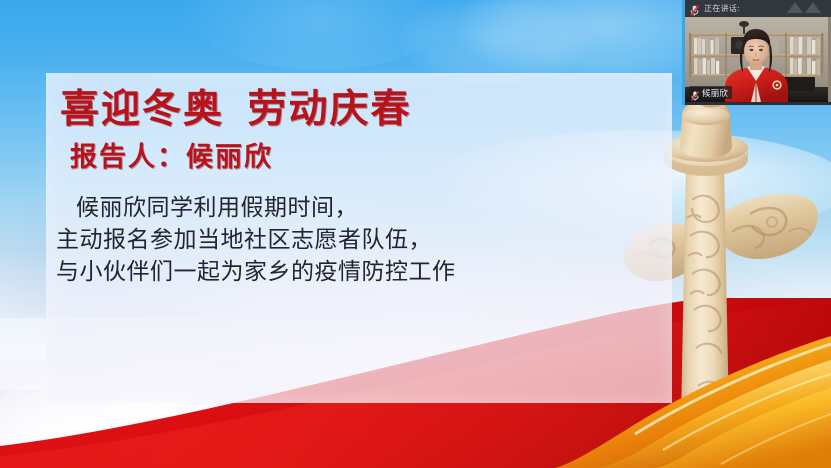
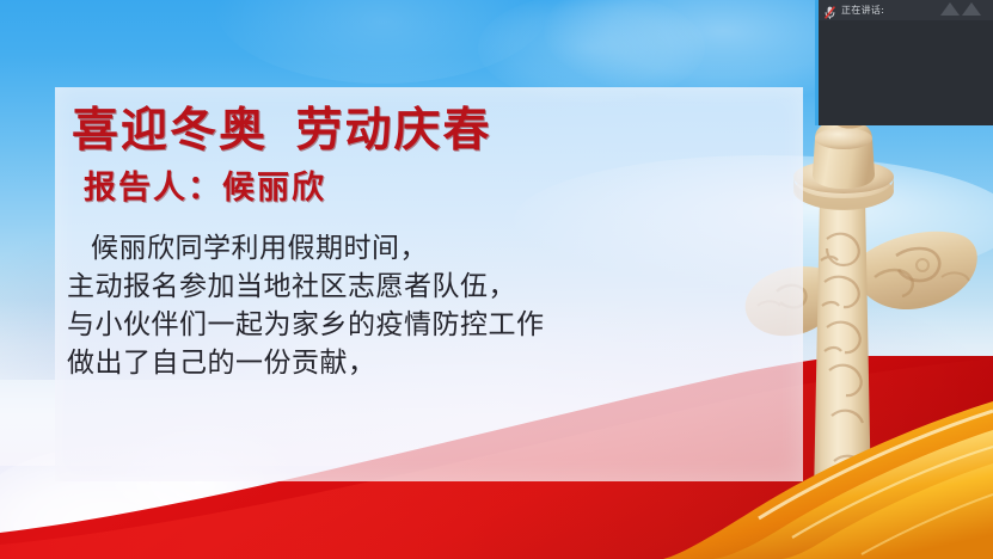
  喜迎冬奥 劳动庆春
  报告人：候丽欣
  候丽欣同学利用假期时间，
  主动报名参加当地社区志愿者队伍，
  与小伙伴们一起为家乡的疫情防控工作
+ 做出了自己的一份贡献，
  正在讲话:
- 候丽欣
